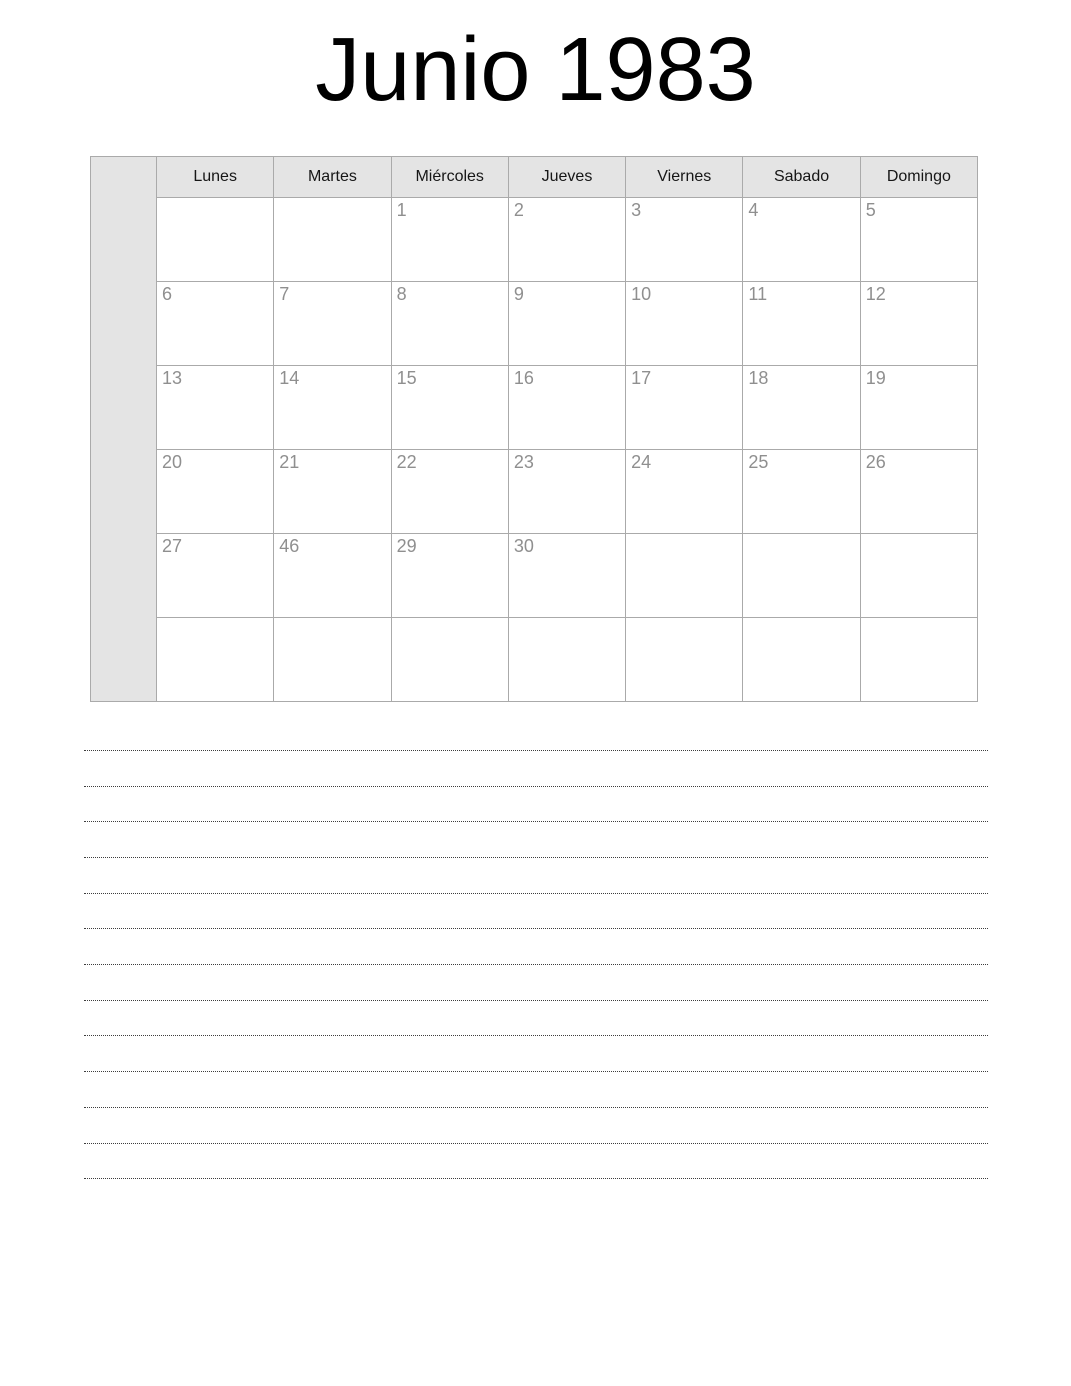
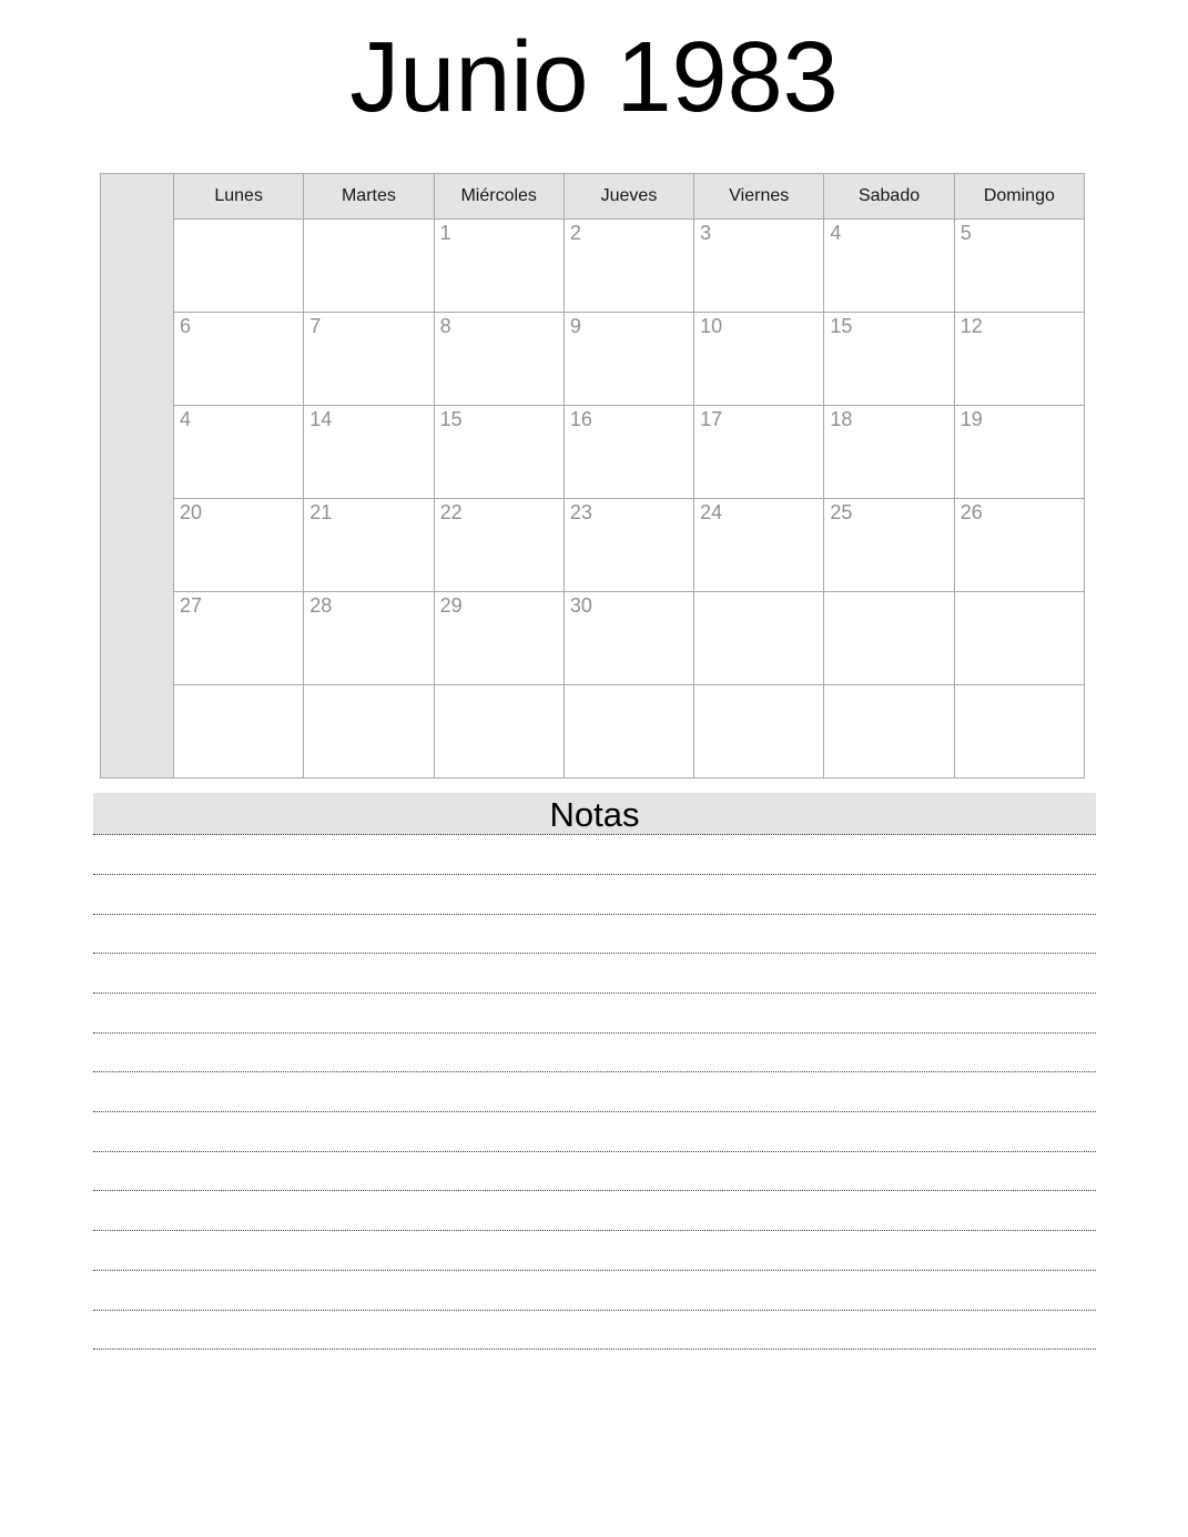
  Junio 1983
  	Lunes	Martes	Miércoles	Jueves	Viernes	Sabado	Domingo
  		1	2	3	4	5
- 6	7	8	9	10	11	12
+ 6	7	8	9	10	15	12
- 13	14	15	16	17	18	19
+ 4	14	15	16	17	18	19
  20	21	22	23	24	25	26
- 27	46	29	30
+ 27	28	29	30
+ Notas
